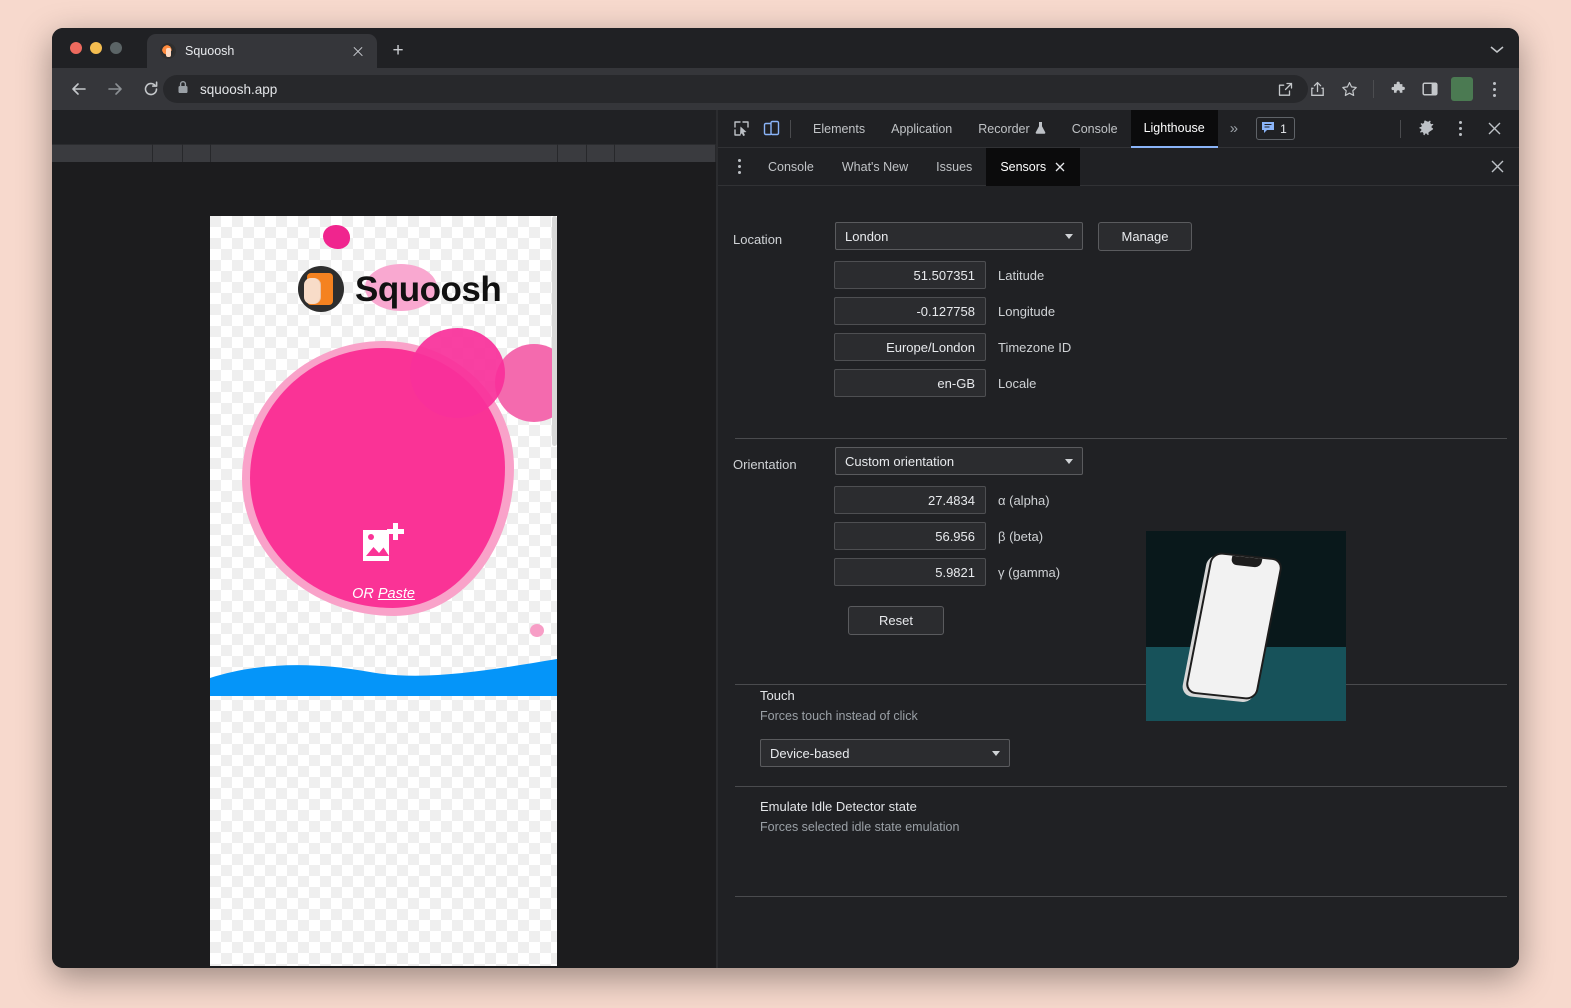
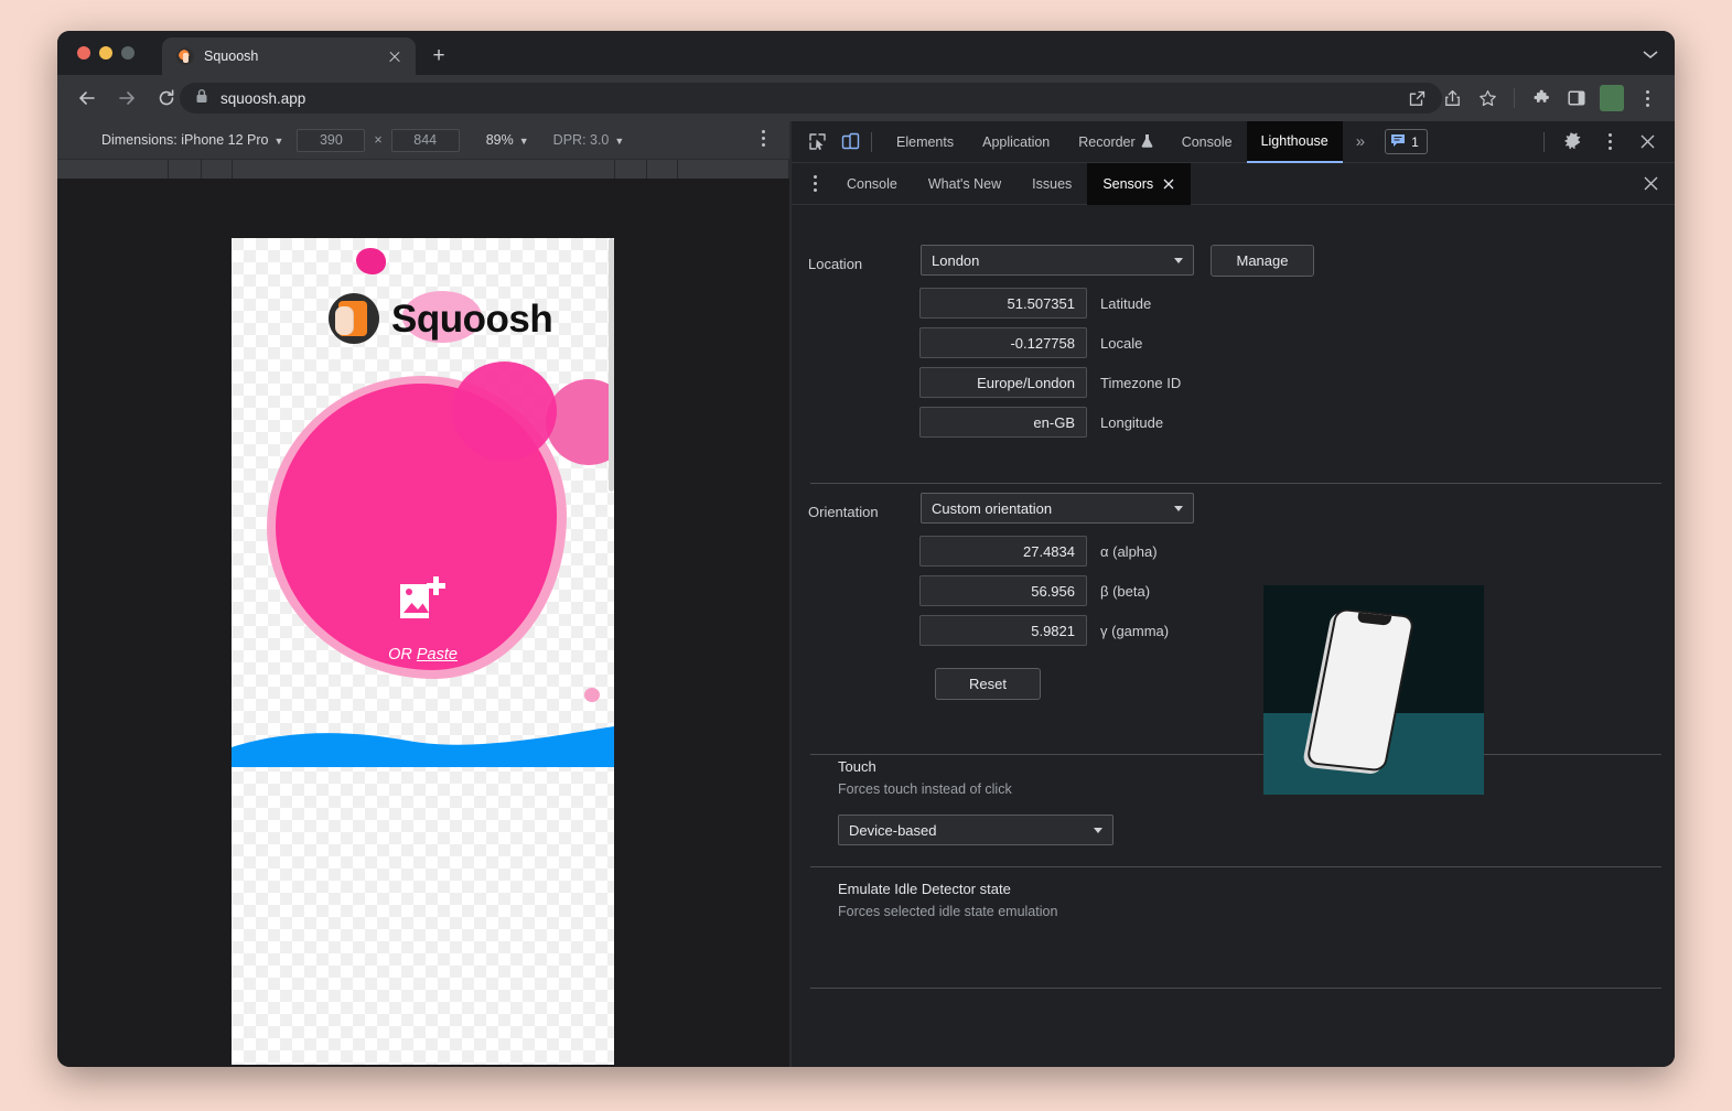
  Squoosh
  +
  squoosh.app
+ Dimensions: iPhone 12 Pro ▼
+ 390
+ ×
+ 844
+ 89% ▼
+ DPR: 3.0 ▼
  Squoosh
  OR Paste
  Elements
  Application
  Recorder
  Console
  Lighthouse
  »
  1
  Console
  What's New
  Issues
  Sensors
  Location
  London
  Manage
  51.507351
  Latitude
  -0.127758
- Longitude
+ Locale
  Europe/London
  Timezone ID
  en-GB
- Locale
+ Longitude
  Orientation
  Custom orientation
  27.4834
  α (alpha)
  56.956
  β (beta)
  5.9821
  γ (gamma)
  Reset
  Touch
  Forces touch instead of click
  Device-based
  Emulate Idle Detector state
  Forces selected idle state emulation
